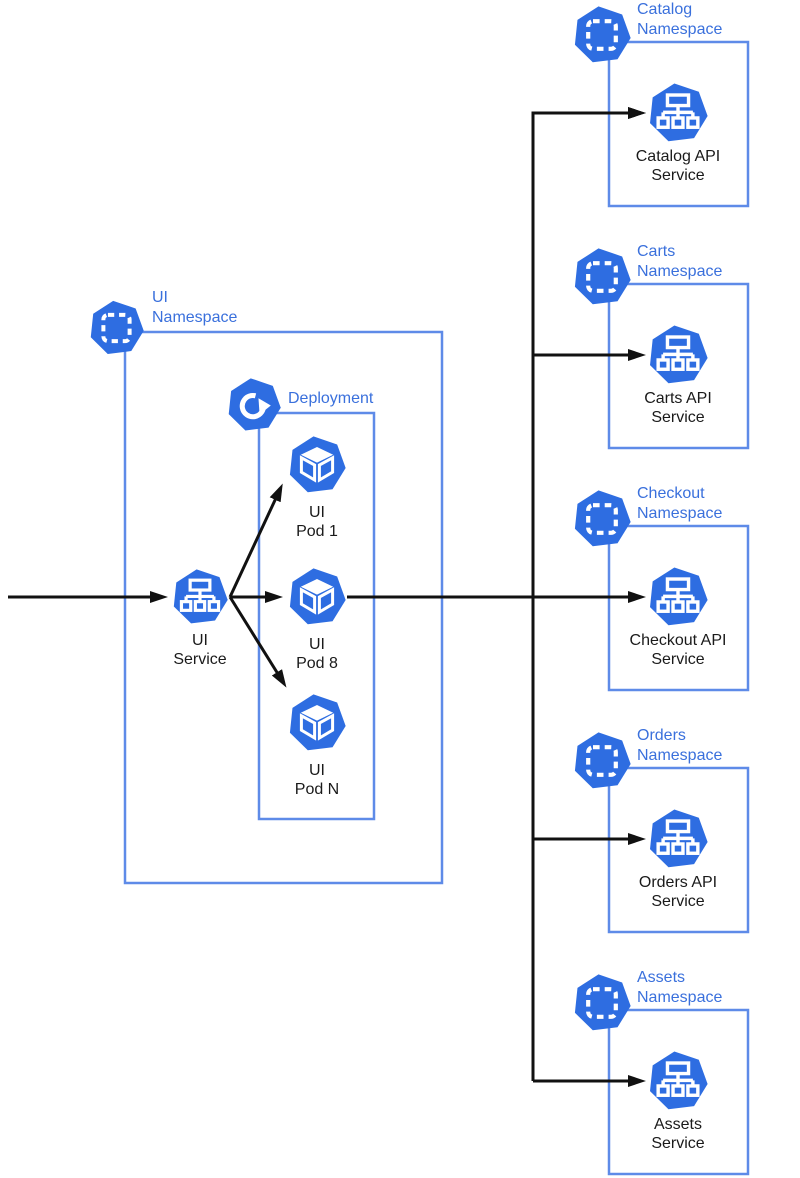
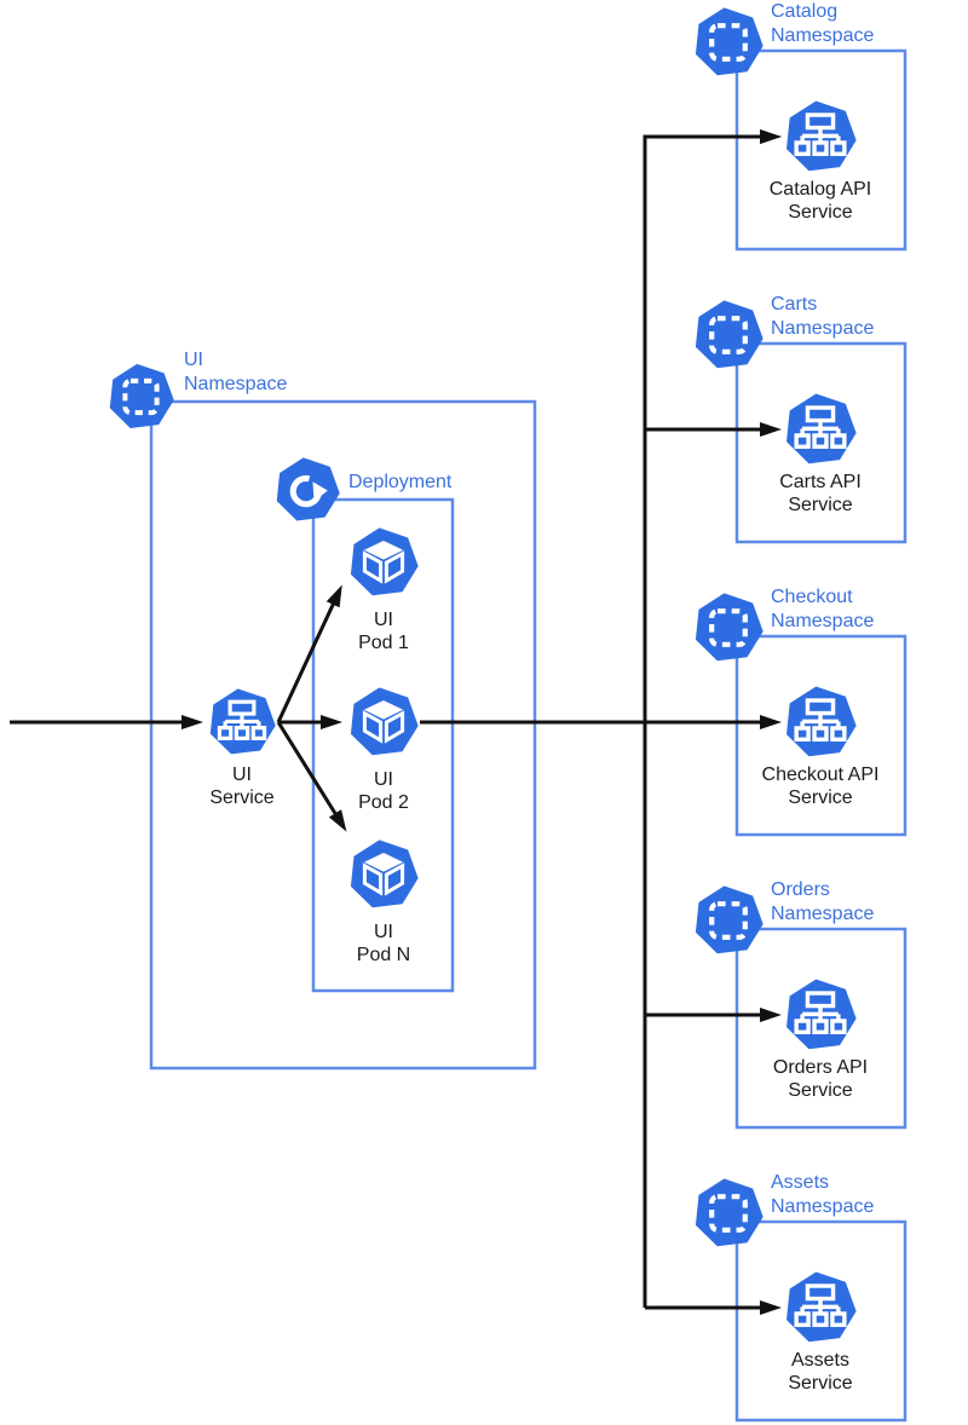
  UI
  Namespace
  Deployment
  UI
  Service
  Catalog
  Namespace
  Catalog API
  Service
  Carts
  Namespace
  Carts API
  Service
  Checkout
  Namespace
  Checkout API
  Service
  Orders
  Namespace
  Orders API
  Service
  Assets
  Namespace
  Assets
  Service
  UI
  Pod 1
  UI
- Pod 8
+ Pod 2
  UI
  Pod N
